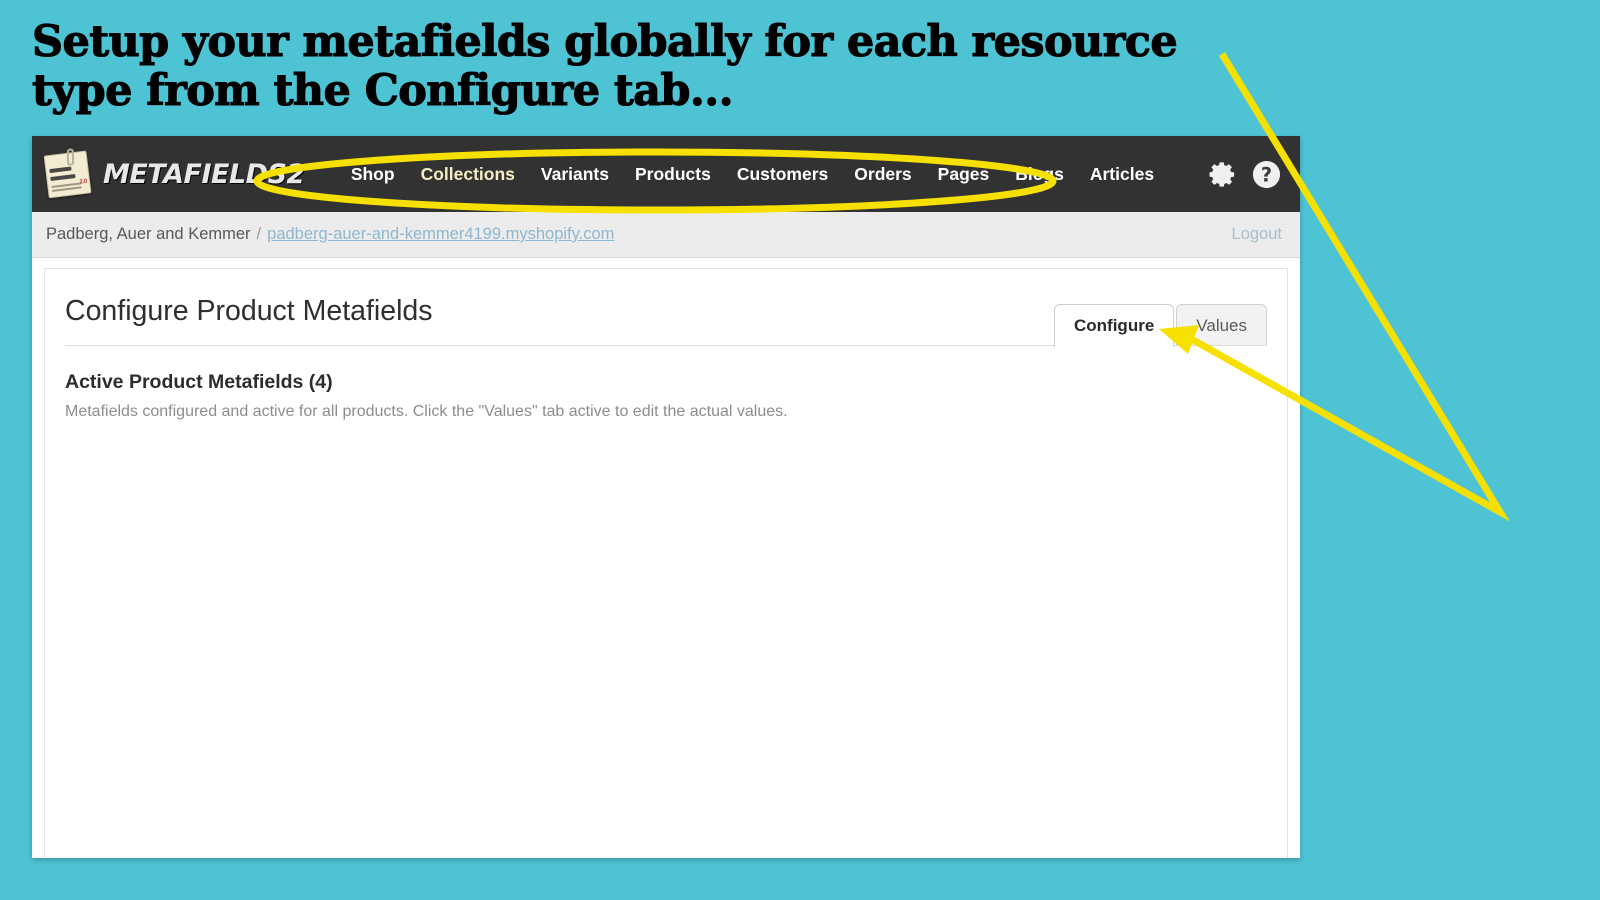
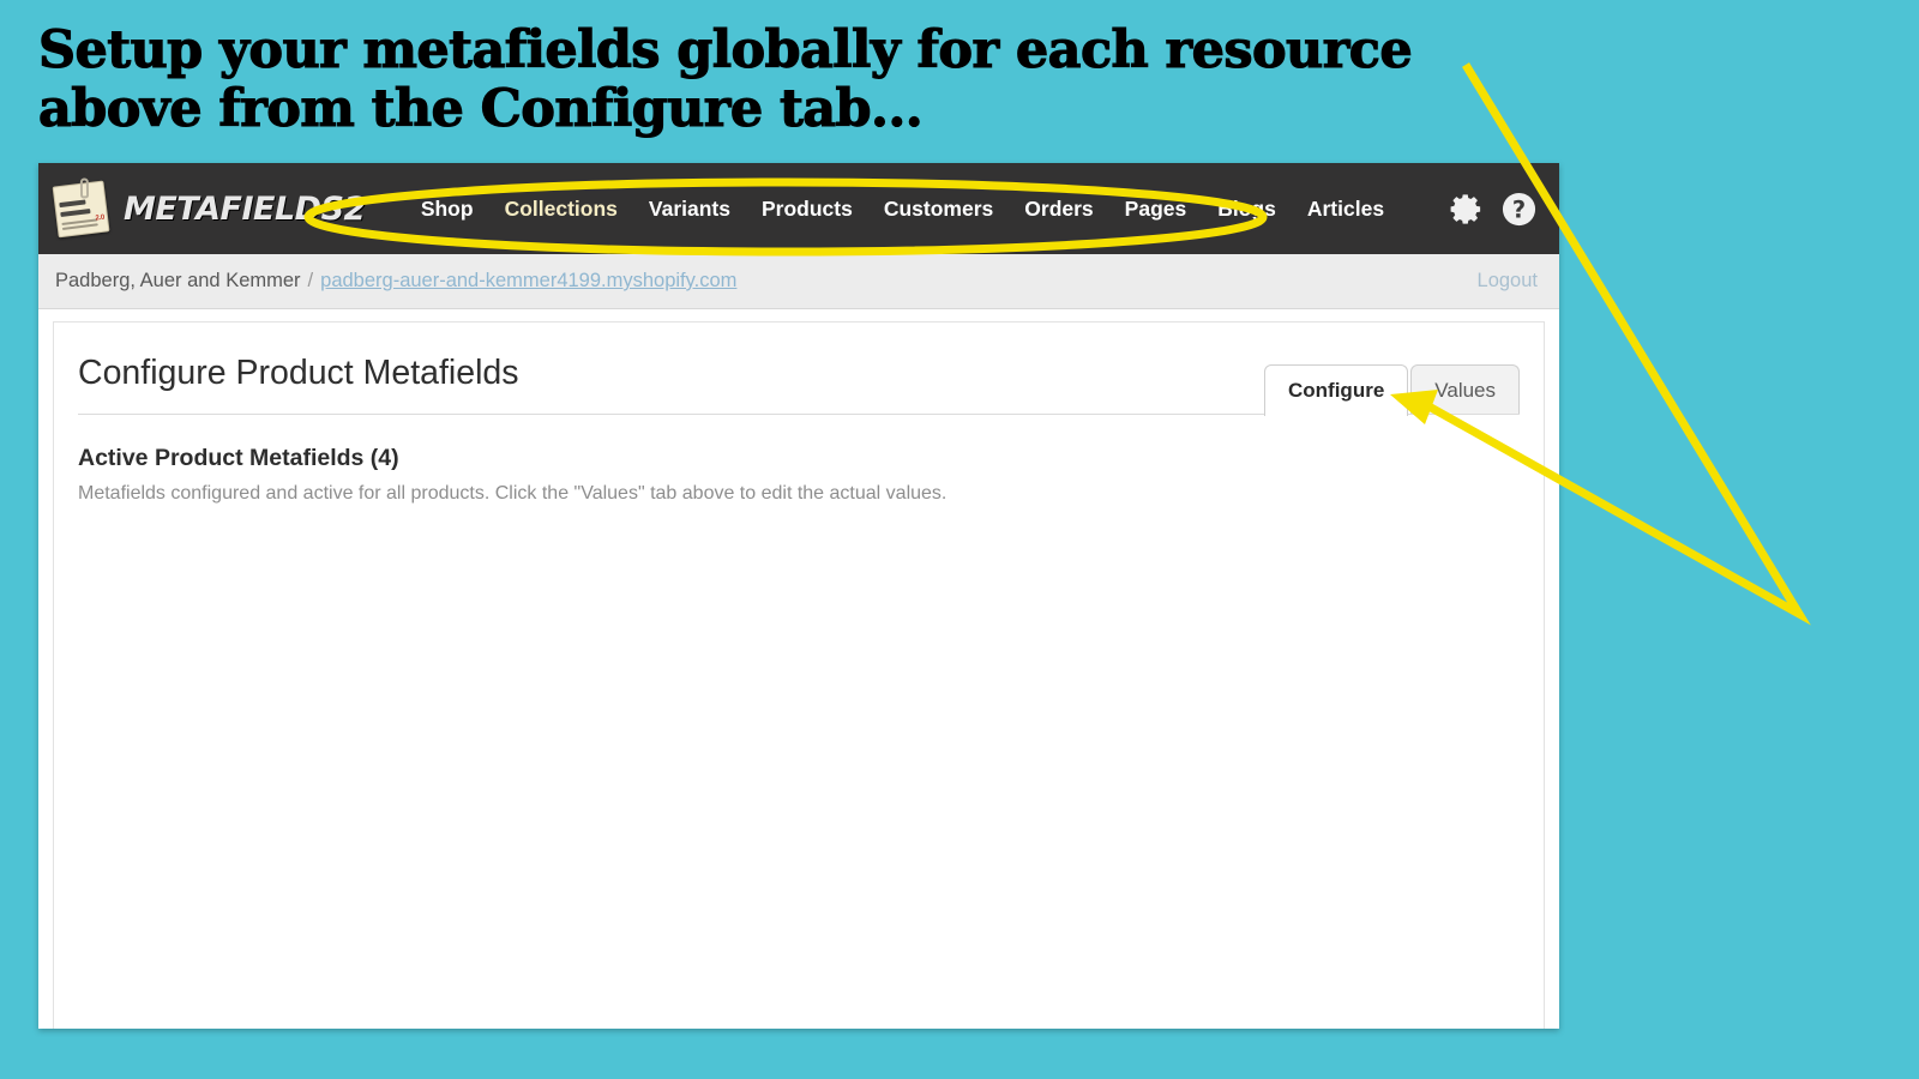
- Setup your metafields globally for each resource type from the Configure tab...
+ Setup your metafields globally for each resource above from the Configure tab...
  METAFIELD2
  Shop
  Collections
  Variants
  Products
  Customers
  Orders
  Pages
  Articles
  ?
  Padberg, Auer and Kemmer
  /
  padberg-auer-and-kemmer4199.myshopify.com
  Logout
  Configure Product Metafields
  Configure
  Values
  Active Product Metafields (4)
- Metafields configured and active for all products. Click the "Values" tab active to edit the actual values.
+ Metafields configured and active for all products. Click the "Values" tab above to edit the actual values.
